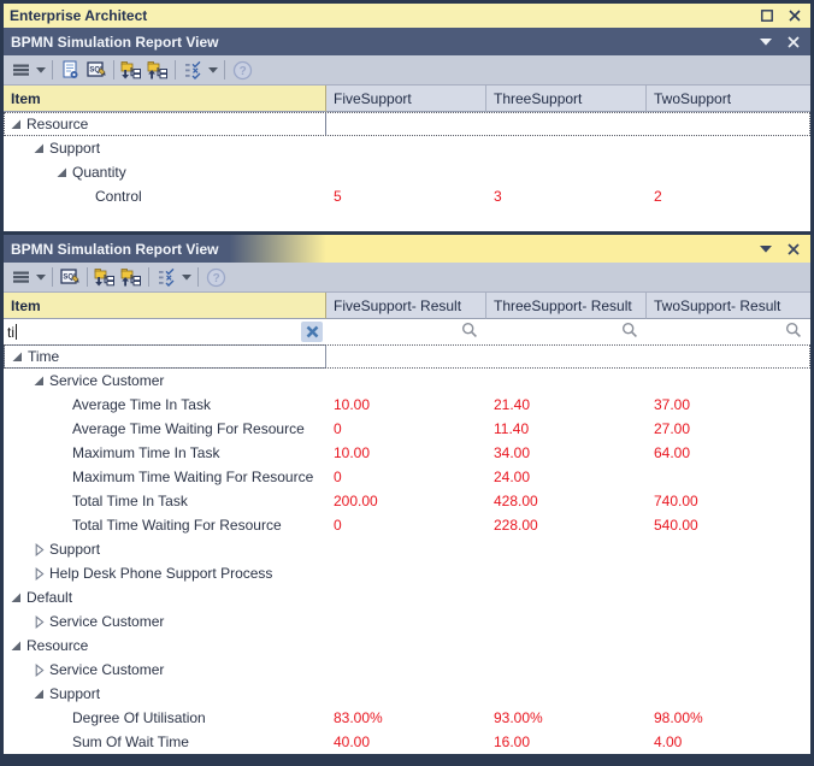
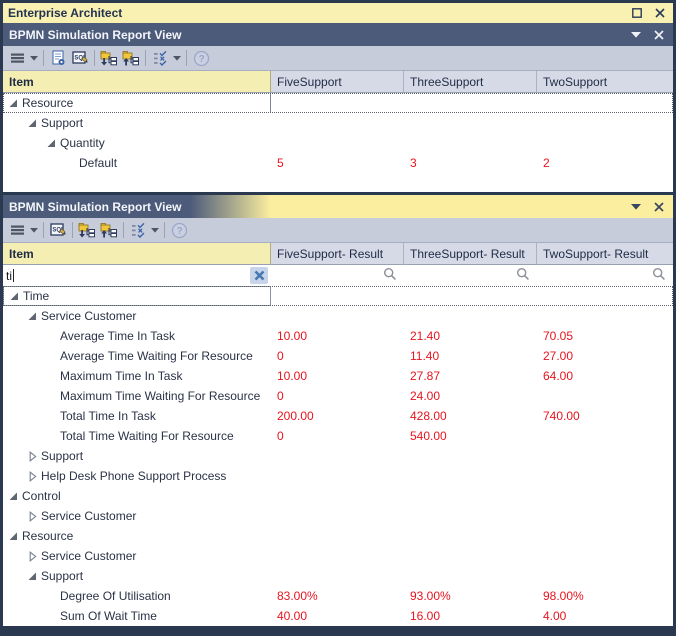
  Enterprise Architect
  BPMN Simulation Report View
  ?
  Item
  FiveSupport
  ThreeSupport
  TwoSupport
  Resource
  Support
  Quantity
- Control
+ Default
  5
  3
  2
  BPMN Simulation Report View
  ?
  Item
  FiveSupport- Result
  ThreeSupport- Result
  TwoSupport- Result
  ti
  Time
  Service Customer
  Average Time In Task
  10.00
  21.40
- 37.00
+ 70.05
  Average Time Waiting For Resource
  0
  11.40
  27.00
  Maximum Time In Task
  10.00
- 34.00
+ 27.87
  64.00
  Maximum Time Waiting For Resource
  0
  24.00
  Total Time In Task
  200.00
  428.00
  740.00
  Total Time Waiting For Resource
  0
- 228.00
  540.00
  Support
  Help Desk Phone Support Process
- Default
+ Control
  Service Customer
  Resource
  Service Customer
  Support
  Degree Of Utilisation
  83.00%
  93.00%
  98.00%
  Sum Of Wait Time
  40.00
  16.00
  4.00
